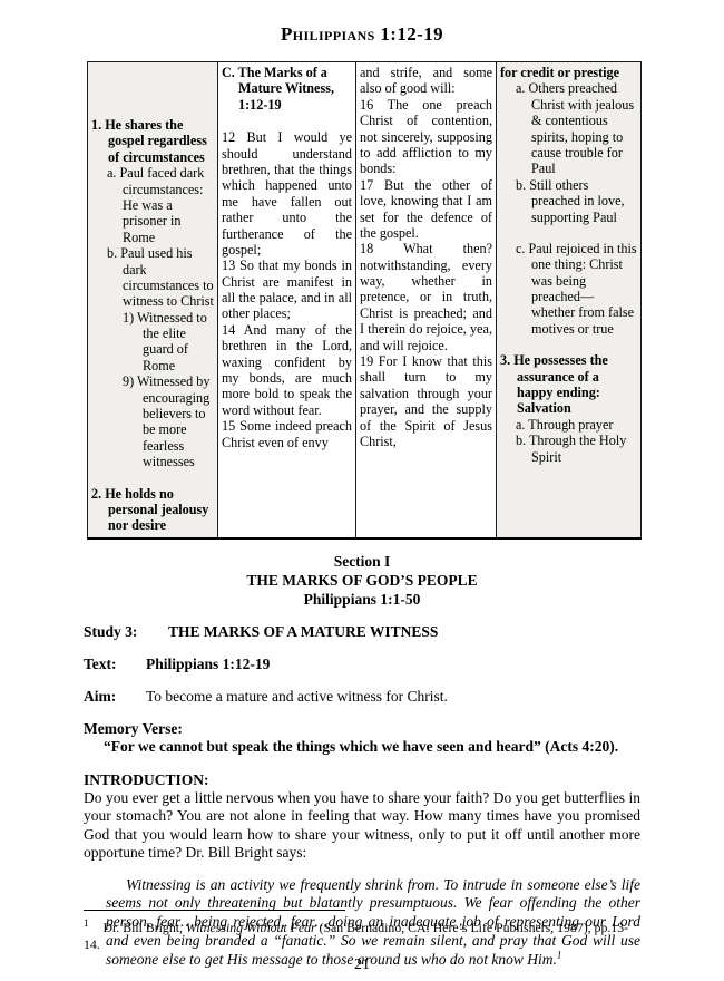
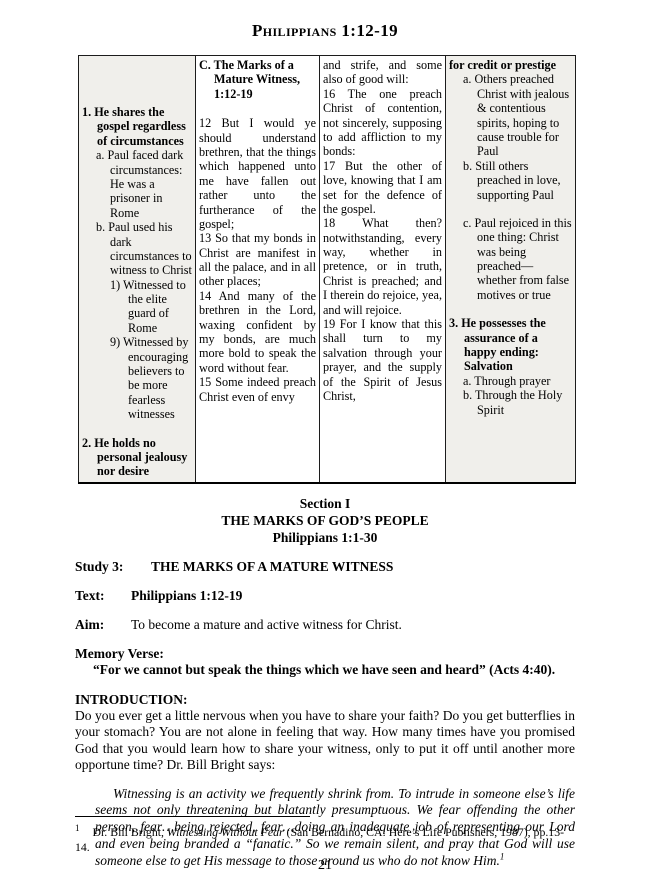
  Philippians 1:12-19
  1. He shares the gospel regardless of circumstances a. Paul faced dark circumstances: He was a prisoner in Rome b. Paul used his dark circumstances to witness to Christ 1) Witnessed to the elite guard of Rome 9) Witnessed by encouraging believers to be more fearless witnesses 2. He holds no personal jealousy nor desire	C. The Marks of a Mature Witness, 1:12-19 12 But I would ye should understand brethren, that the things which happened unto me have fallen out rather unto the furtherance of the gospel; 13 So that my bonds in Christ are manifest in all the palace, and in all other places; 14 And many of the brethren in the Lord, waxing confident by my bonds, are much more bold to speak the word without fear. 15 Some indeed preach Christ even of envy	and strife, and some also of good will: 16 The one preach Christ of contention, not sincerely, supposing to add affliction to my bonds: 17 But the other of love, knowing that I am set for the defence of the gospel. 18 What then? notwithstanding, every way, whether in pretence, or in truth, Christ is preached; and I therein do rejoice, yea, and will rejoice. 19 For I know that this shall turn to my salvation through your prayer, and the supply of the Spirit of Jesus Christ,	for credit or prestige a. Others preached Christ with jealous & contentious spirits, hoping to cause trouble for Paul b. Still others preached in love, supporting Paul c. Paul rejoiced in this one thing: Christ was being preached—whether from false motives or true 3. He possesses the assurance of a happy ending: Salvation a. Through prayer b. Through the Holy Spirit
  Section I
  THE MARKS OF GOD’S PEOPLE
- Philippians 1:1-50
+ Philippians 1:1-30
  Study 3:
  THE MARKS OF A MATURE WITNESS
  Text:
  Philippians 1:12-19
  Aim:
  To become a mature and active witness for Christ.
  Memory Verse:
- “For we cannot but speak the things which we have seen and heard” (Acts 4:20).
+ “For we cannot but speak the things which we have seen and heard” (Acts 4:40).
  INTRODUCTION:
  Do you ever get a little nervous when you have to share your faith? Do you get butterflies in your stomach? You are not alone in feeling that way. How many times have you promised God that you would learn how to share your witness, only to put it off until another more opportune time? Dr. Bill Bright says:
  Witnessing is an activity we frequently shrink from. To intrude in someone else’s life seems not only threatening but blatantly presumptuous. We fear offending the other person, fear…being rejected, fear…doing an inadequate job of representing our Lord and even being branded a “fanatic.” So we remain silent, and pray that God will use someone else to get His message to those around us who do not know Him.1
  1 Dr. Bill Bright, Witnessing Without Fear (San Bernadino, CA: Here’s Life Publishers, 1987), pp.13-14.
  21
